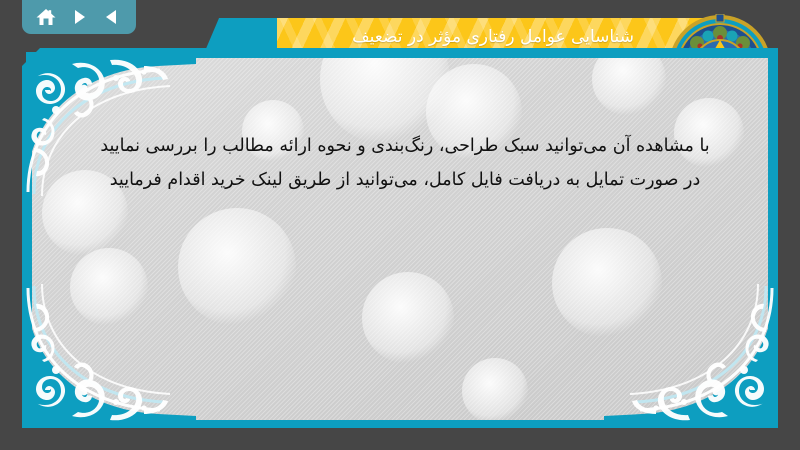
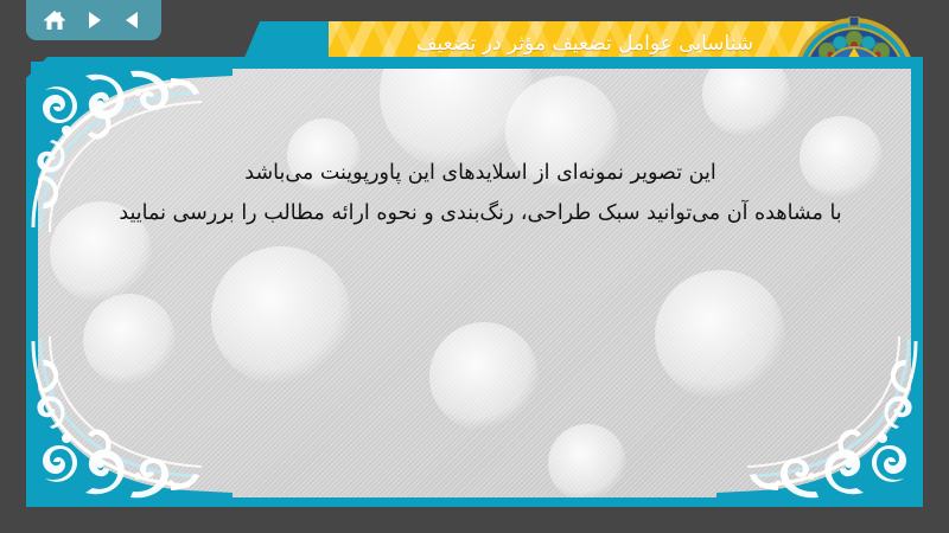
- شناسایی عوامل رفتاری مؤثر در تضعیف
+ شناسایی عوامل تضعیف مؤثر در تضعیف
+ این تصویر نمونه‌ای از اسلایدهای این پاورپوینت می‌باشد
  با مشاهده آن میتوانید سبک طراحی، رنگ‌بندی و نحوه ارائه مطالب را بررسی نمایید
- در صورت تمایل به دریافت فایل کامل، می‌توانید از طریق لینک خرید اقدام فرمایید
